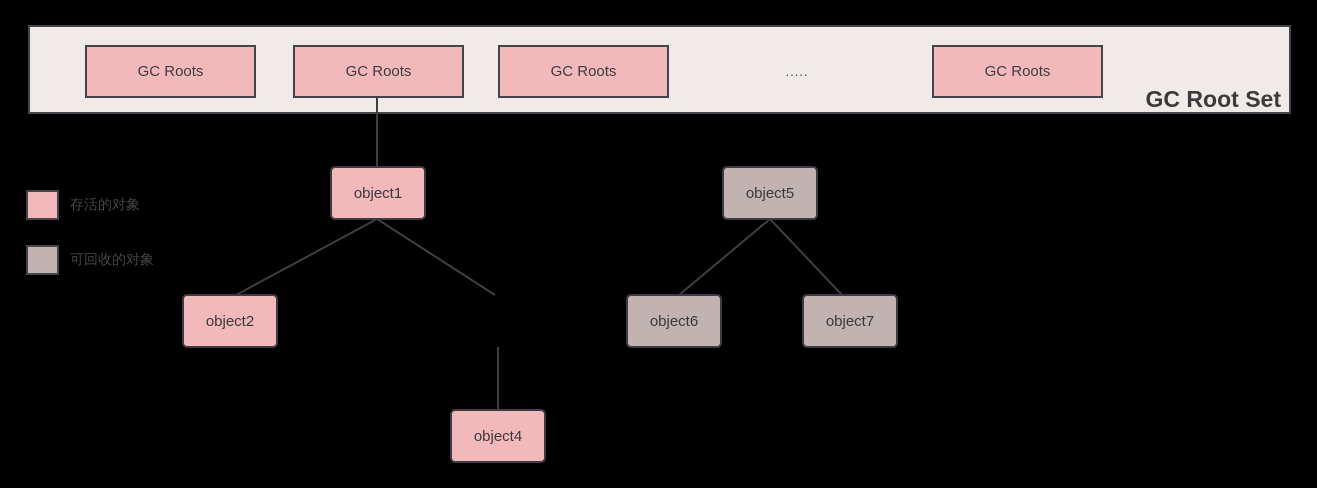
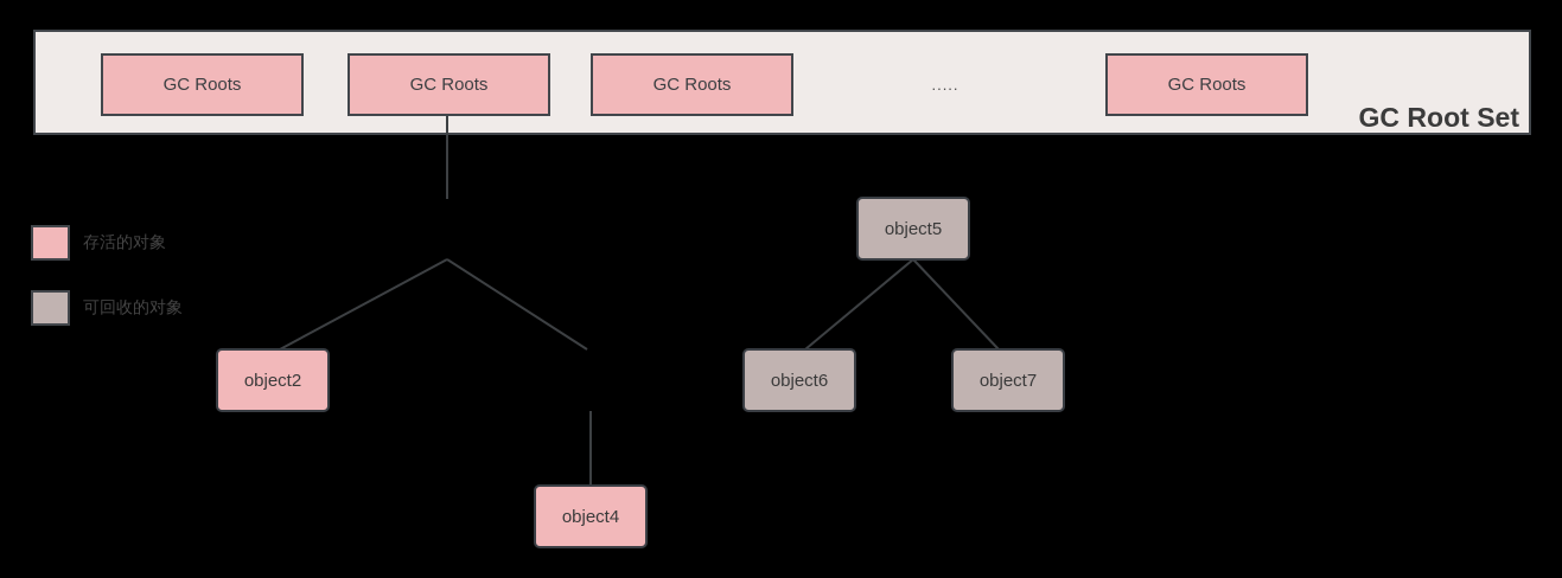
  GC Roots
  GC Roots
  GC Roots
  .....
  GC Roots
  GC Root Set
  存活的对象
  可回收的对象
- object1
  object2
  object4
  object5
  object6
  object7
